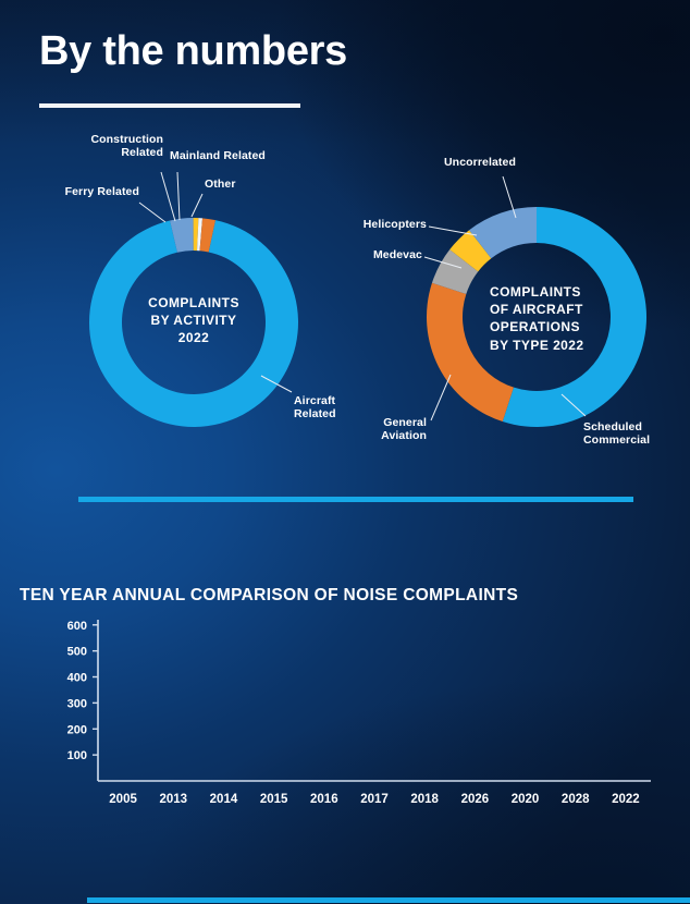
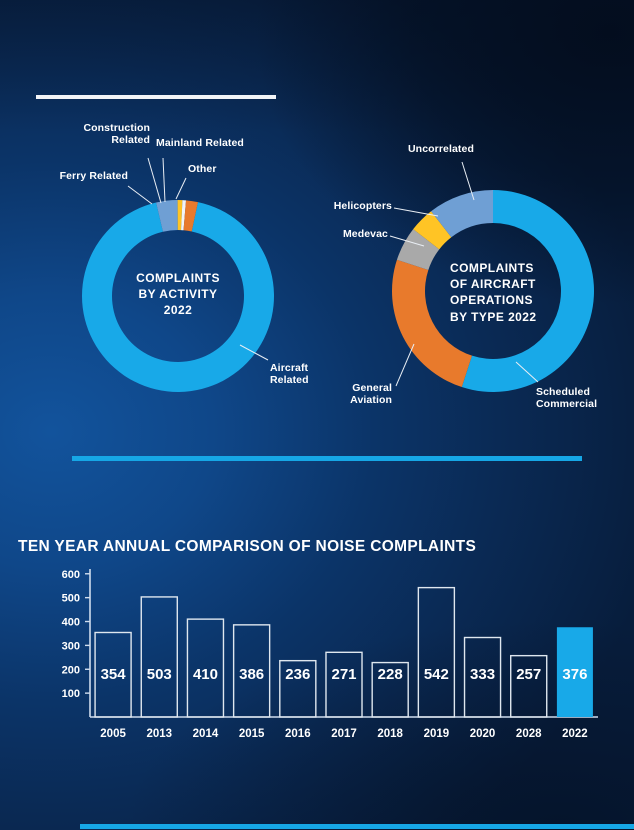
- By the numbers
  COMPLAINTS
  BY ACTIVITY
  2022
  Ferry Related
  Construction
  Related
  Mainland Related
  Other
  Aircraft
  Related
  COMPLAINTS
  OF AIRCRAFT
  OPERATIONS
  BY TYPE 2022
  Uncorrelated
  Helicopters
  Medevac
  General
  Aviation
  Scheduled
  Commercial
  TEN YEAR ANNUAL COMPARISON OF NOISE COMPLAINTS
  100
  200
  300
  400
  500
  600
+ 354
+ 503
+ 410
+ 386
+ 236
+ 271
+ 228
+ 542
+ 333
+ 257
+ 376
  2005
  2013
  2014
  2015
  2016
  2017
  2018
- 2026
+ 2019
  2020
  2028
  2022
